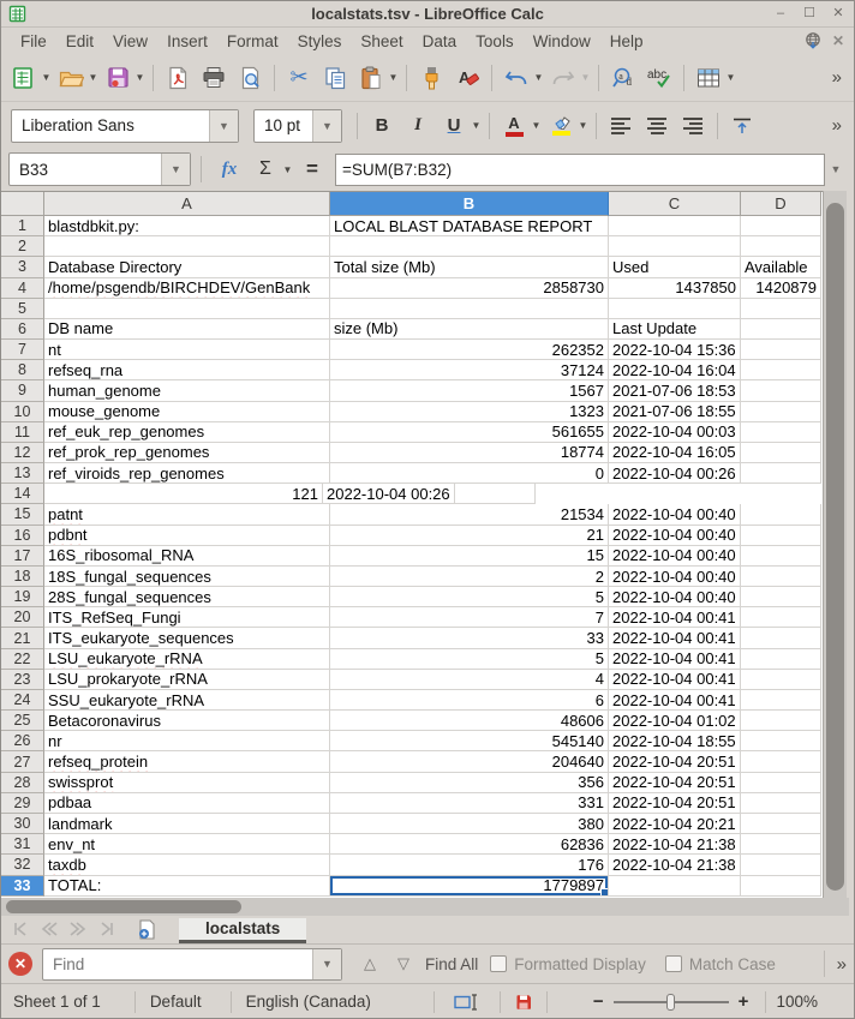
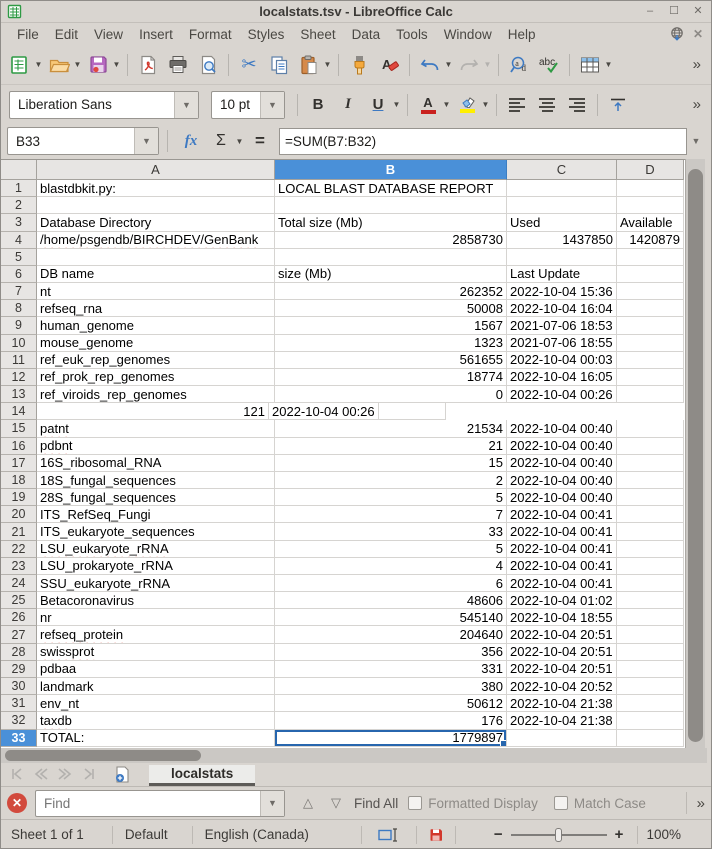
  localstats.tsv - LibreOffice Calc
  –
  ☐
  ✕
  File
  Edit
  View
  Insert
  Format
  Styles
  Sheet
  Data
  Tools
  Window
  Help
  ✕
  ▼
  ▼
  ▼
  ✂
  ▼
  A
  ▼
  ▼
  a
  d
  abc
  ▼
  »
  Liberation Sans
  ▼
  10 pt
  ▼
  B
  I
  U
  ▼
  A
  ▼
  ▼
  »
  B33
  ▼
  fx
  Σ
  ▼
  =
  =SUM(B7:B32)
  ▼
  A
  B
  C
  D
  1
  blastdbkit.py:
  LOCAL BLAST DATABASE REPORT
  2
  3
  Database Directory
  Total size (Mb)
  Used
  Available
  4
  /home/psgendb/BIRCHDEV/GenBank
  2858730
  1437850
  1420879
  5
  6
  DB name
  size (Mb)
  Last Update
  7
  nt
  262352
  2022-10-04 15:36
  8
  refseq_rna
- 37124
+ 50008
  2022-10-04 16:04
  9
  human_genome
  1567
  2021-07-06 18:53
  10
  mouse_genome
  1323
  2021-07-06 18:55
  11
  ref_euk_rep_genomes
  561655
  2022-10-04 00:03
  12
  ref_prok_rep_genomes
  18774
  2022-10-04 16:05
  13
  ref_viroids_rep_genomes
  0
  2022-10-04 00:26
  14
  121
  2022-10-04 00:26
  15
  patnt
  21534
  2022-10-04 00:40
  16
  pdbnt
  21
  2022-10-04 00:40
  17
  16S_ribosomal_RNA
  15
  2022-10-04 00:40
  18
  18S_fungal_sequences
  2
  2022-10-04 00:40
  19
  28S_fungal_sequences
  5
  2022-10-04 00:40
  20
  ITS_RefSeq_Fungi
  7
  2022-10-04 00:41
  21
  ITS_eukaryote_sequences
  33
  2022-10-04 00:41
  22
  LSU_eukaryote_rRNA
  5
  2022-10-04 00:41
  23
  LSU_prokaryote_rRNA
  4
  2022-10-04 00:41
  24
  SSU_eukaryote_rRNA
  6
  2022-10-04 00:41
  25
  Betacoronavirus
  48606
  2022-10-04 01:02
  26
  nr
  545140
  2022-10-04 18:55
  27
  refseq_protein
  204640
  2022-10-04 20:51
  28
  swissprot
  356
  2022-10-04 20:51
  29
  pdbaa
  331
  2022-10-04 20:51
  30
  landmark
  380
- 2022-10-04 20:21
+ 2022-10-04 20:52
  31
  env_nt
- 62836
+ 50612
  2022-10-04 21:38
  32
  taxdb
  176
  2022-10-04 21:38
  33
  TOTAL:
  1779897
  localstats
  ✕
  Find
  ▼
  △
  ▽
  Find All
  Formatted Display
  Match Case
  »
  Sheet 1 of 1
  Default
  English (Canada)
  −
  +
  100%
